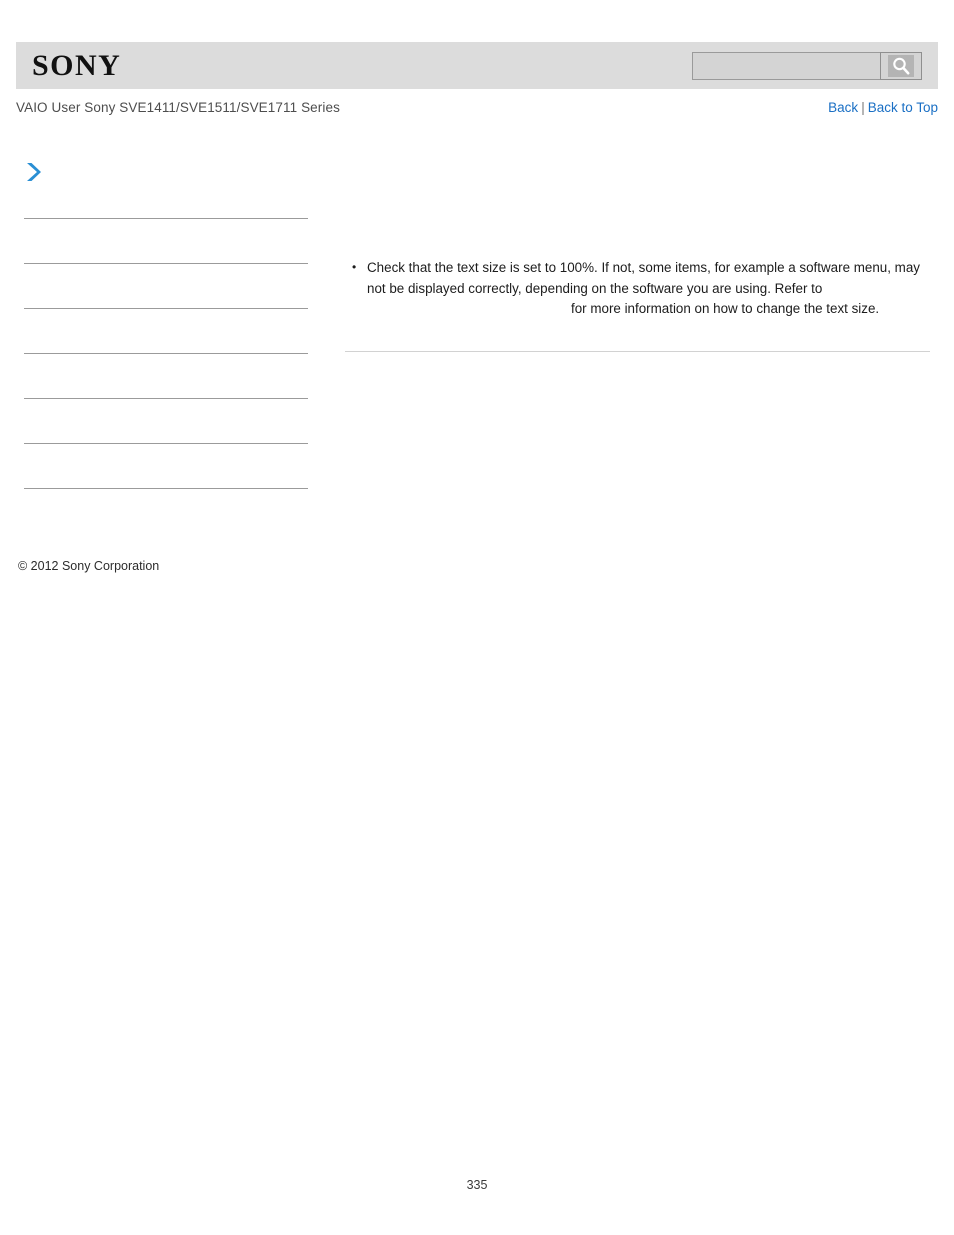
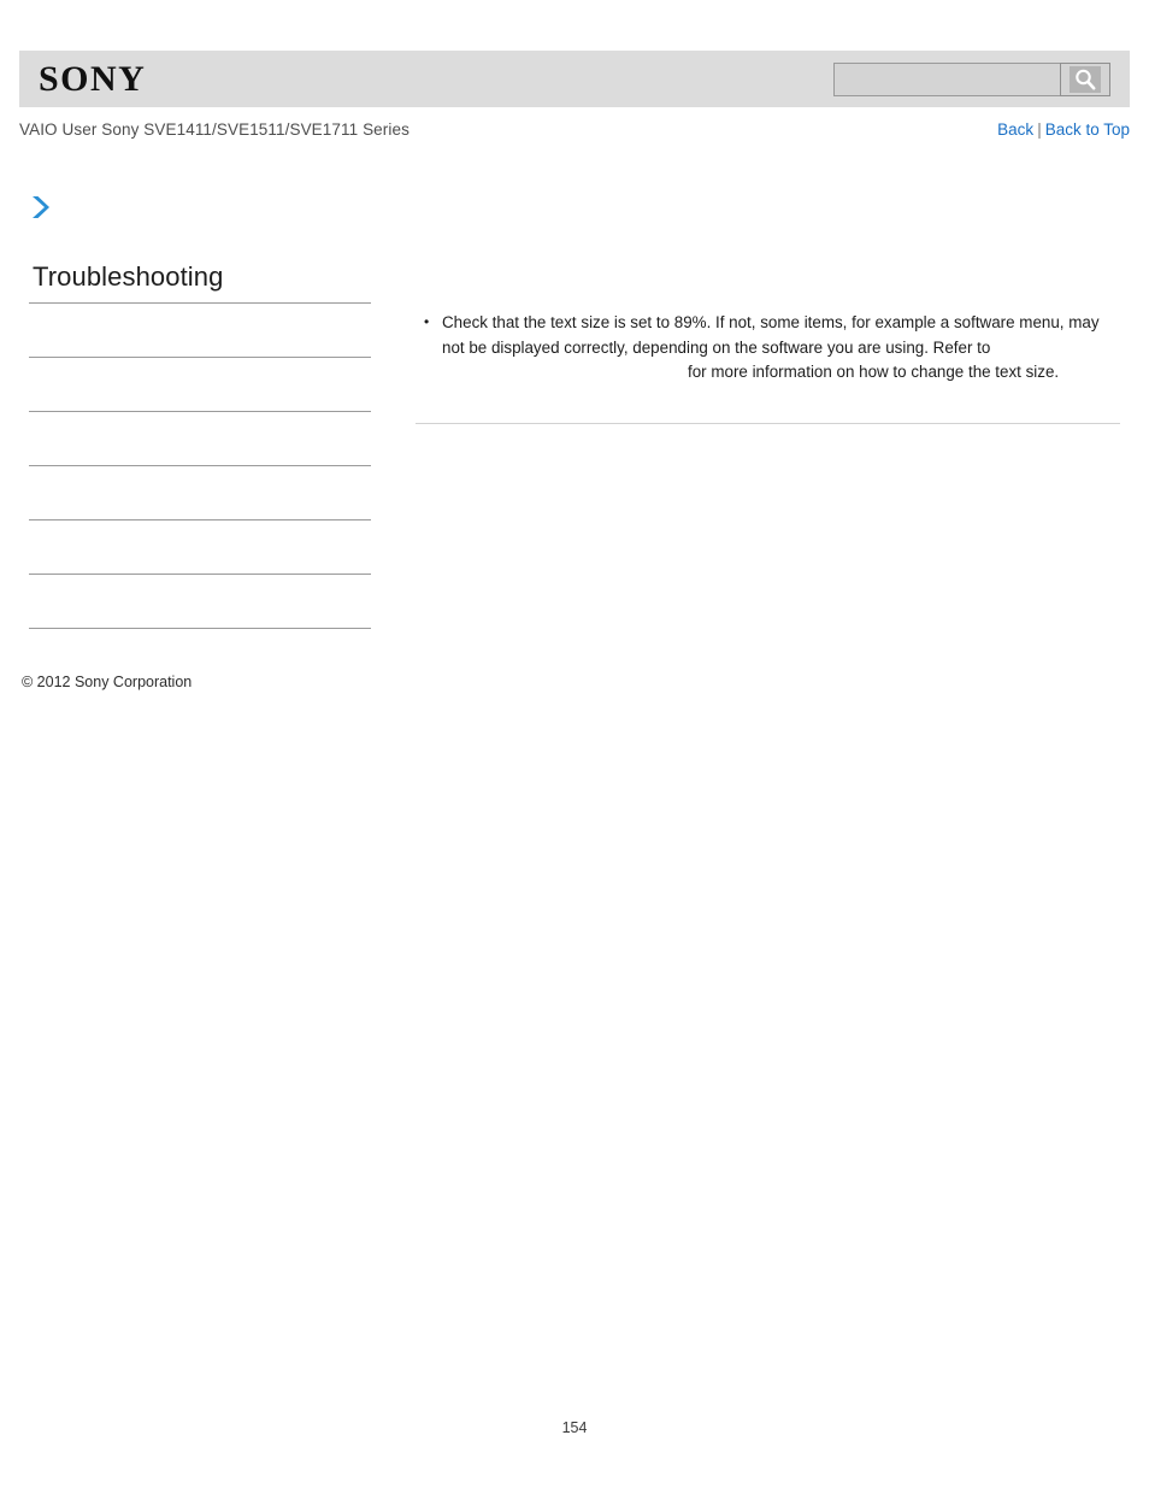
  SONY
  VAIO User Sony SVE1411/SVE1511/SVE1711 Series
  Back | Back to Top
+ Troubleshooting
  © 2012 Sony Corporation
- Check that the text size is set to 100%. If not, some items, for example a software menu, may not be displayed correctly, depending on the software you are using. Refer tofor more information on how to change the text size.
+ Check that the text size is set to 89%. If not, some items, for example a software menu, may not be displayed correctly, depending on the software you are using. Refer tofor more information on how to change the text size.
- 335
+ 154
